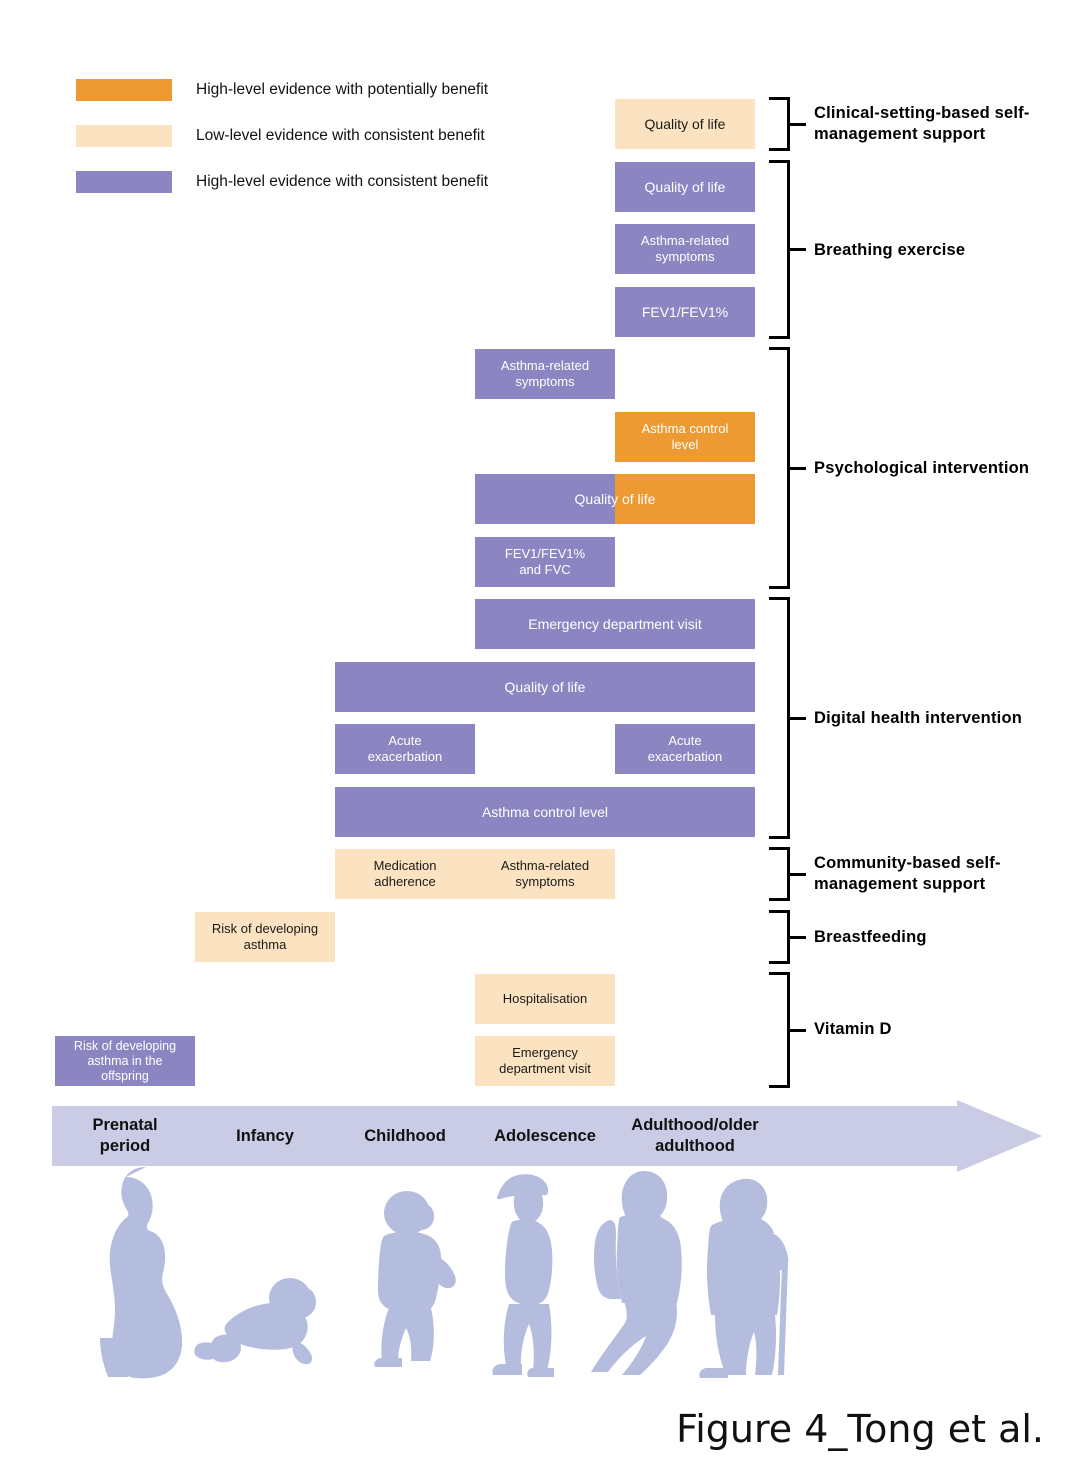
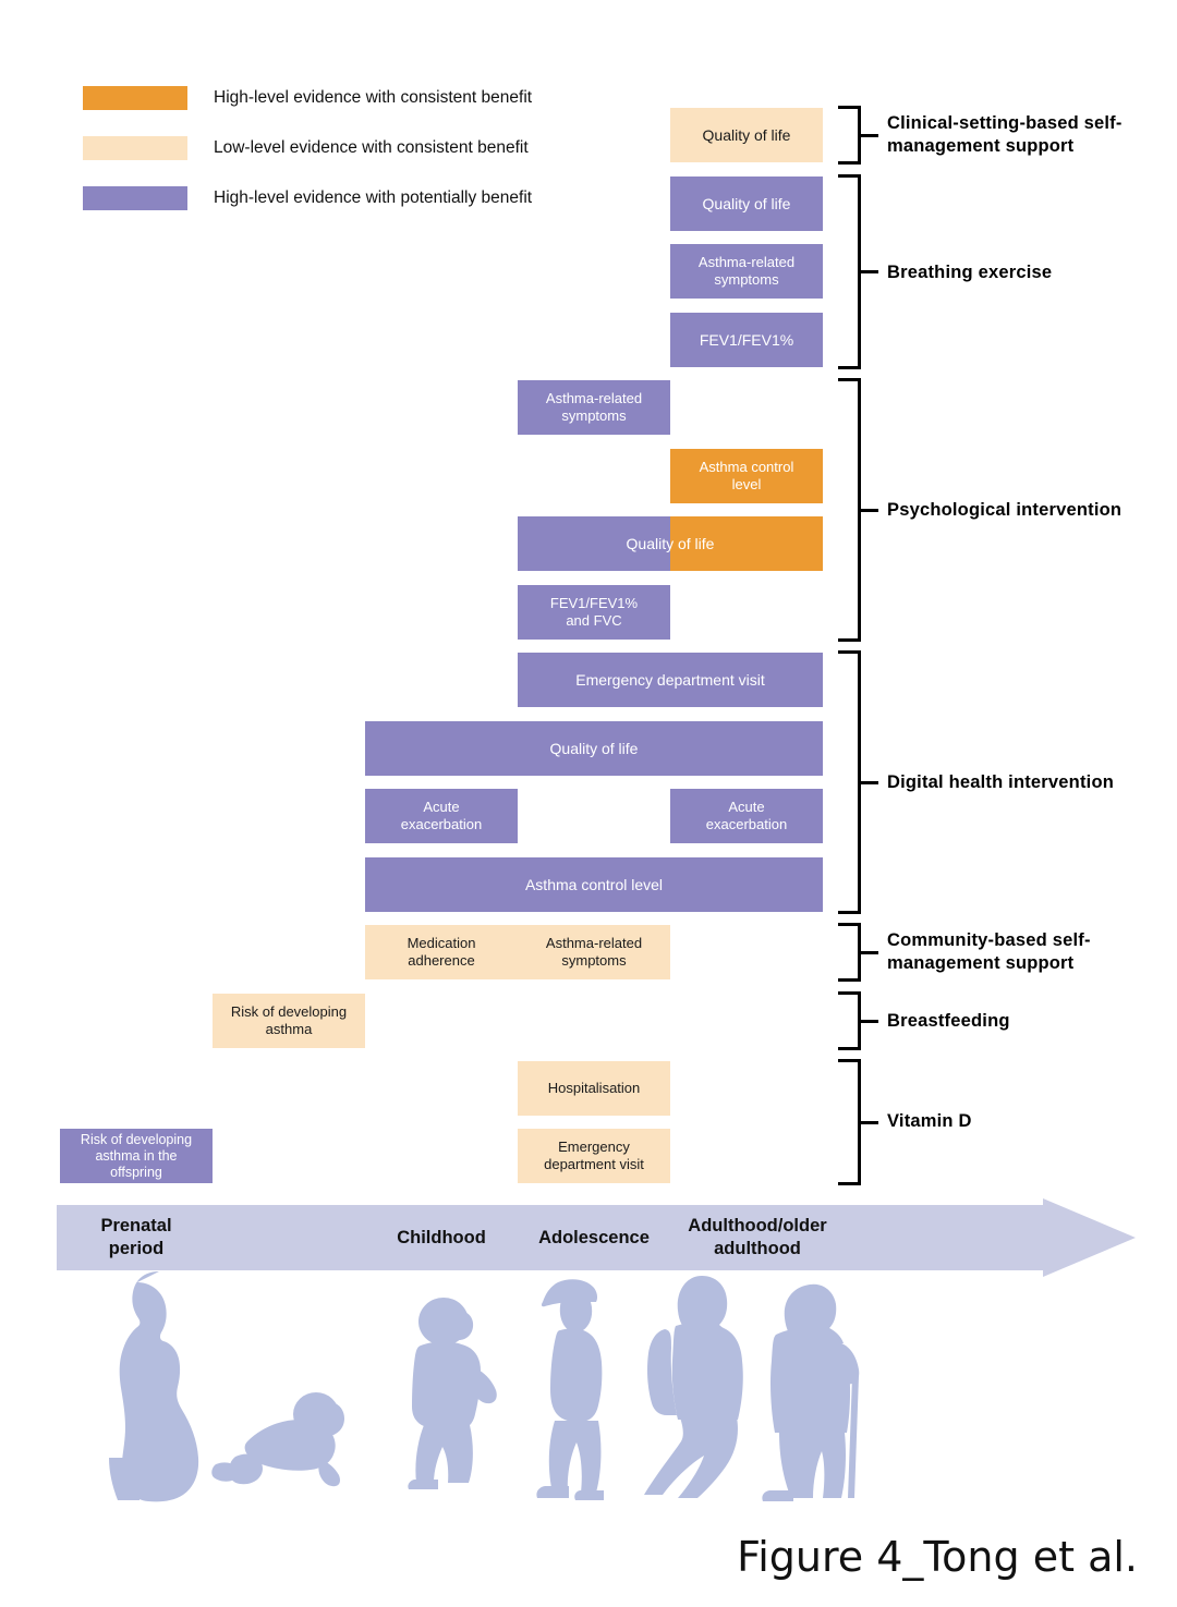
- High-level evidence with potentially benefit
+ High-level evidence with consistent benefit
  Low-level evidence with consistent benefit
- High-level evidence with consistent benefit
+ High-level evidence with potentially benefit
  Quality of life
  Quality of life
  Asthma-related
  symptoms
  FEV1/FEV1%
  Asthma-related
  symptoms
  Asthma control
  level
  Quality of life
  FEV1/FEV1%
  and FVC
  Emergency department visit
  Quality of life
  Acute
  exacerbation
  Acute
  exacerbation
  Asthma control level
  Medication
  adherence
  Asthma-related
  symptoms
  Risk of developing
  asthma
  Hospitalisation
  Emergency
  department visit
  Risk of developing
  asthma in the
  offspring
  Clinical-setting-based self-
  management support
  Breathing exercise
  Psychological intervention
  Digital health intervention
  Community-based self-
  management support
  Breastfeeding
  Vitamin D
  Prenatal
  period
- Infancy
  Childhood
  Adolescence
  Adulthood/older
  adulthood
  Figure 4_Tong et al.
